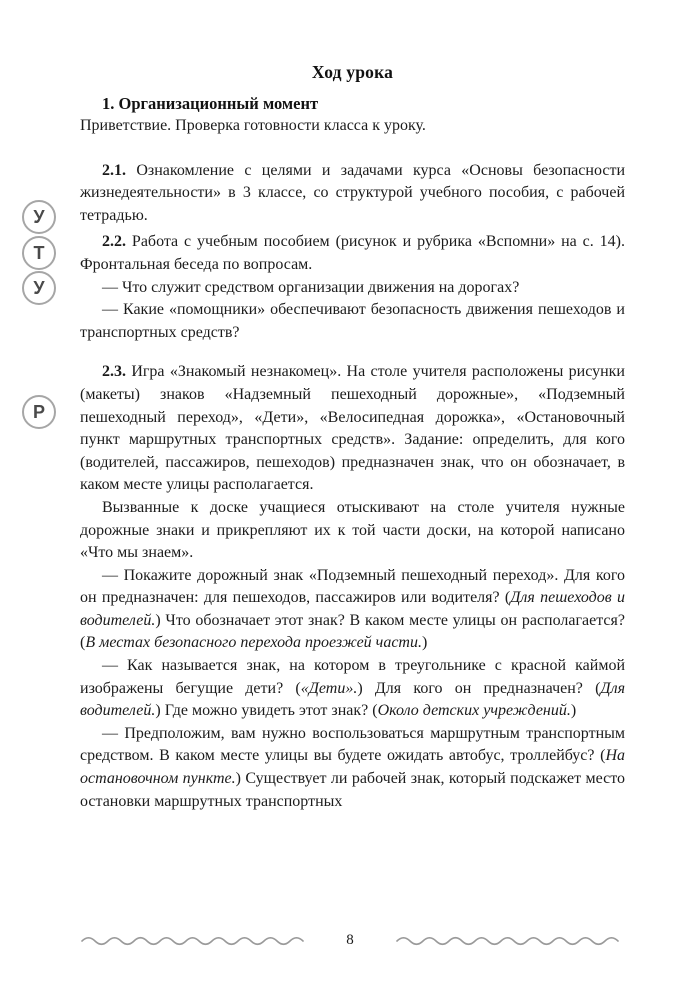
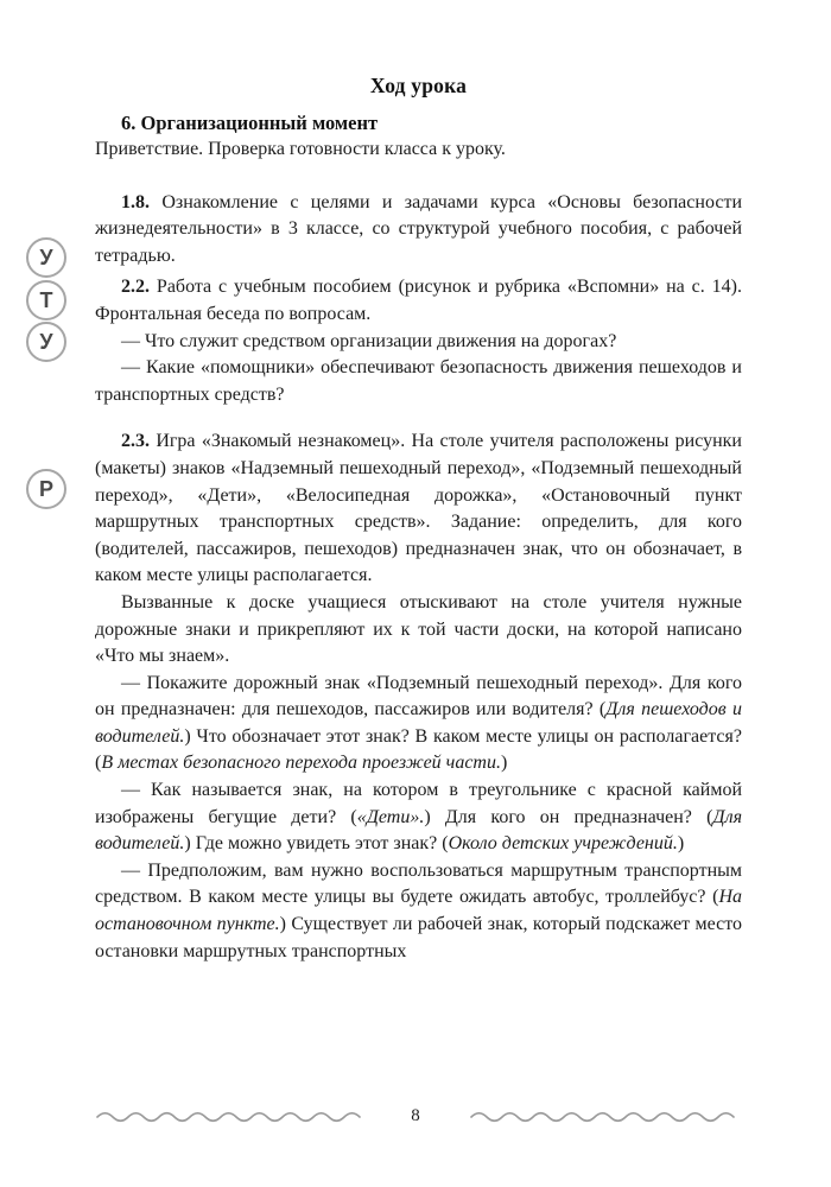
  У
  Т
  У
  Р
  Ход урока
- 1. Организационный момент
+ 6. Организационный момент
  Приветствие. Проверка готовности класса к уроку.
- 2.1. Ознакомление с целями и задачами курса «Основы безопасности жизнедеятельности» в 3 классе, со структурой учебного пособия, с рабочей тетрадью.
+ 1.8. Ознакомление с целями и задачами курса «Основы безопасности жизнедеятельности» в 3 классе, со структурой учебного пособия, с рабочей тетрадью.
  2.2. Работа с учебным пособием (рисунок и рубрика «Вспомни» на с. 14). Фронтальная беседа по вопросам.
  — Что служит средством организации движения на дорогах?
  — Какие «помощники» обеспечивают безопасность движения пешеходов и транспортных средств?
- 2.3. Игра «Знакомый незнакомец». На столе учителя расположены рисунки (макеты) знаков «Надземный пешеходный дорожные», «Подземный пешеходный переход», «Дети», «Велосипедная дорожка», «Остановочный пункт маршрутных транспортных средств». Задание: определить, для кого (водителей, пассажиров, пешеходов) предназначен знак, что он обозначает, в каком месте улицы располагается.
+ 2.3. Игра «Знакомый незнакомец». На столе учителя расположены рисунки (макеты) знаков «Надземный пешеходный переход», «Подземный пешеходный переход», «Дети», «Велосипедная дорожка», «Остановочный пункт маршрутных транспортных средств». Задание: определить, для кого (водителей, пассажиров, пешеходов) предназначен знак, что он обозначает, в каком месте улицы располагается.
  Вызванные к доске учащиеся отыскивают на столе учителя нужные дорожные знаки и прикрепляют их к той части доски, на которой написано «Что мы знаем».
  — Покажите дорожный знак «Подземный пешеходный переход». Для кого он предназначен: для пешеходов, пассажиров или водителя? (Для пешеходов и водителей.) Что обозначает этот знак? В каком месте улицы он располагается? (В местах безопасного перехода проезжей части.)
  — Как называется знак, на котором в треугольнике с красной каймой изображены бегущие дети? («Дети».) Для кого он предназначен? (Для водителей.) Где можно увидеть этот знак? (Около детских учреждений.)
  — Предположим, вам нужно воспользоваться маршрутным транспортным средством. В каком месте улицы вы будете ожидать автобус, троллейбус? (На остановочном пункте.) Существует ли рабочей знак, который подскажет место остановки маршрутных транспортных
  8
